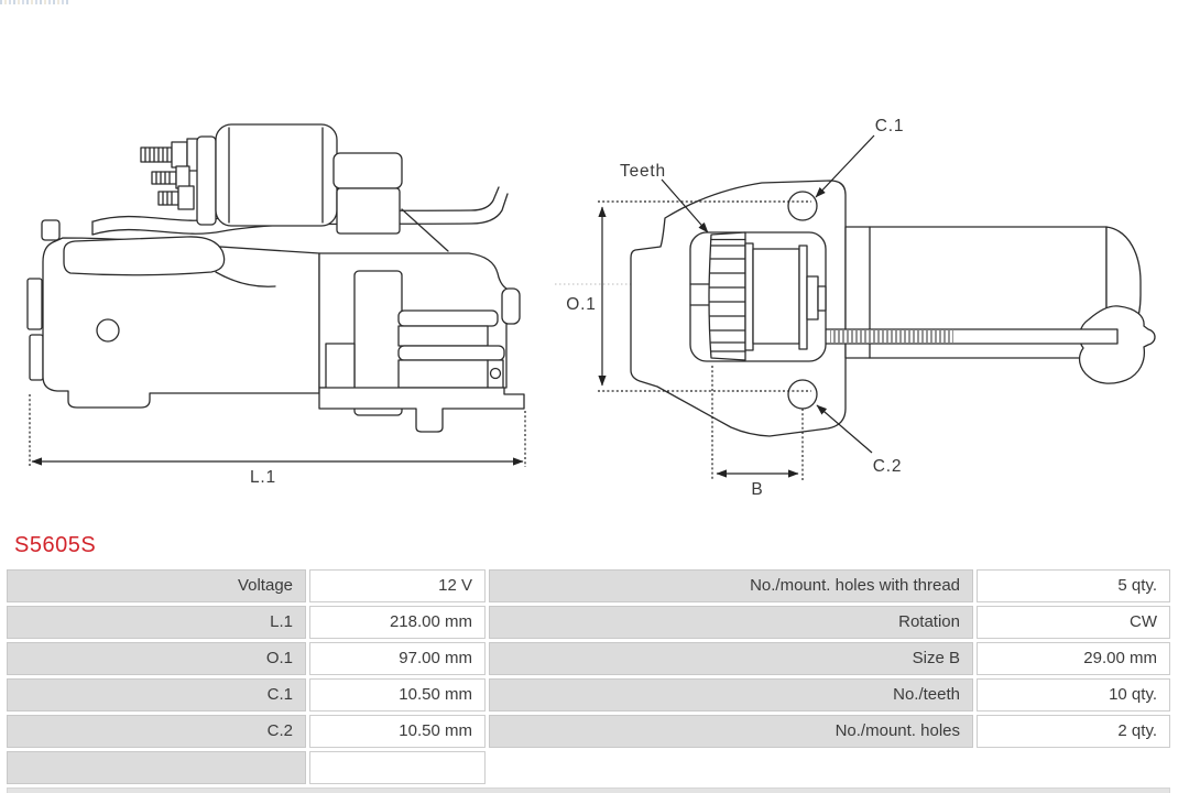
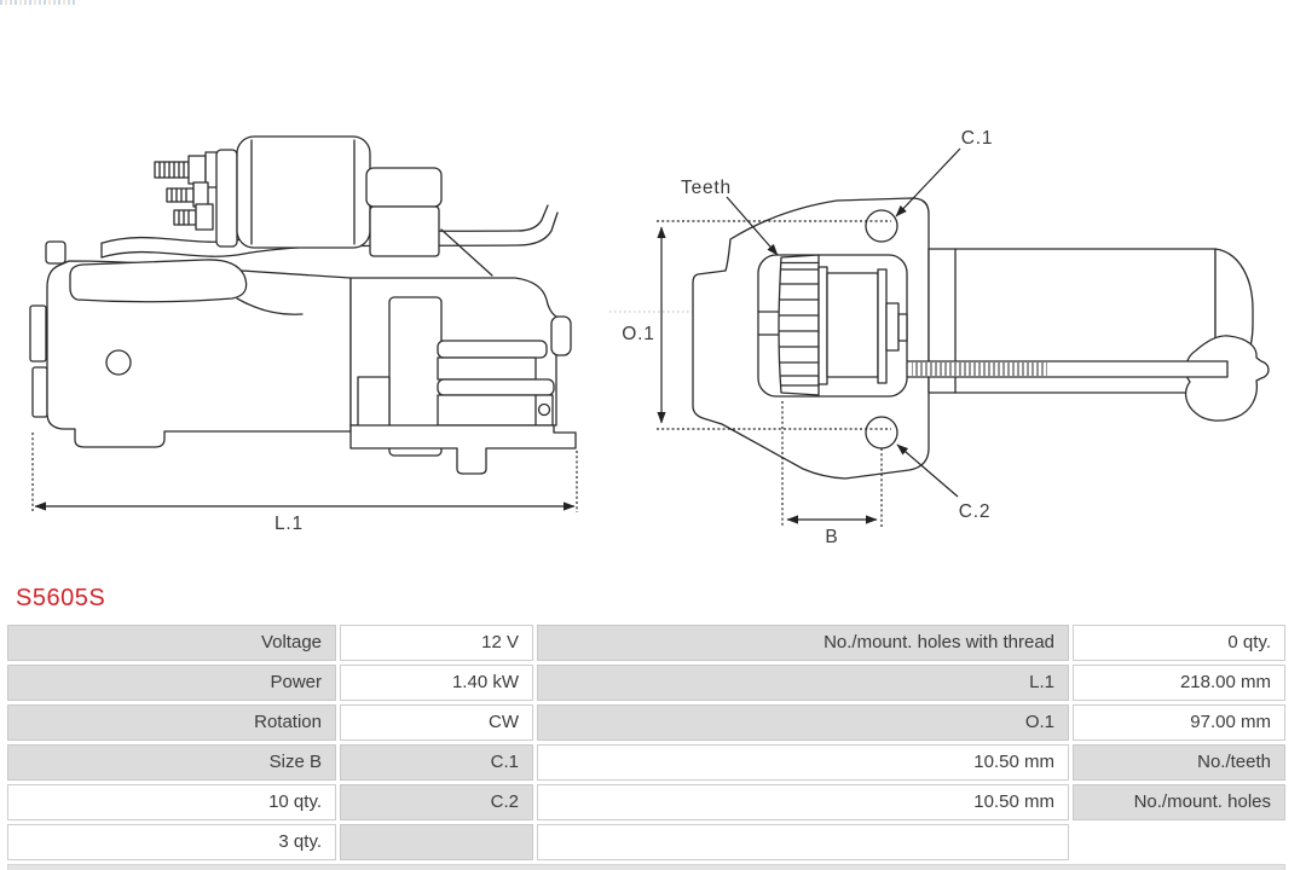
  L.1
  O.1
  B
  Teeth
  C.1
  C.2
  S5605S
  Voltage
  12 V
  No./mount. holes with thread
- 5 qty.
+ 0 qty.
+ Power
+ 1.40 kW
  L.1
  218.00 mm
  Rotation
  CW
  O.1
  97.00 mm
  Size B
- 29.00 mm
  C.1
  10.50 mm
  No./teeth
  10 qty.
  C.2
  10.50 mm
  No./mount. holes
- 2 qty.
+ 3 qty.
